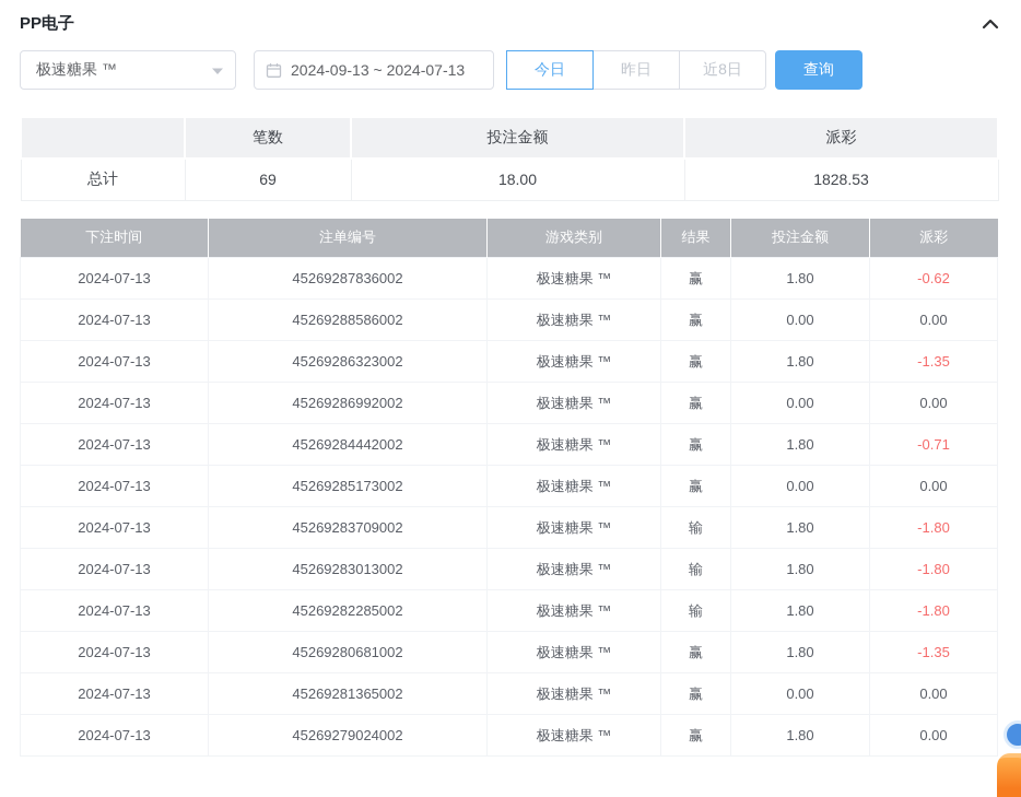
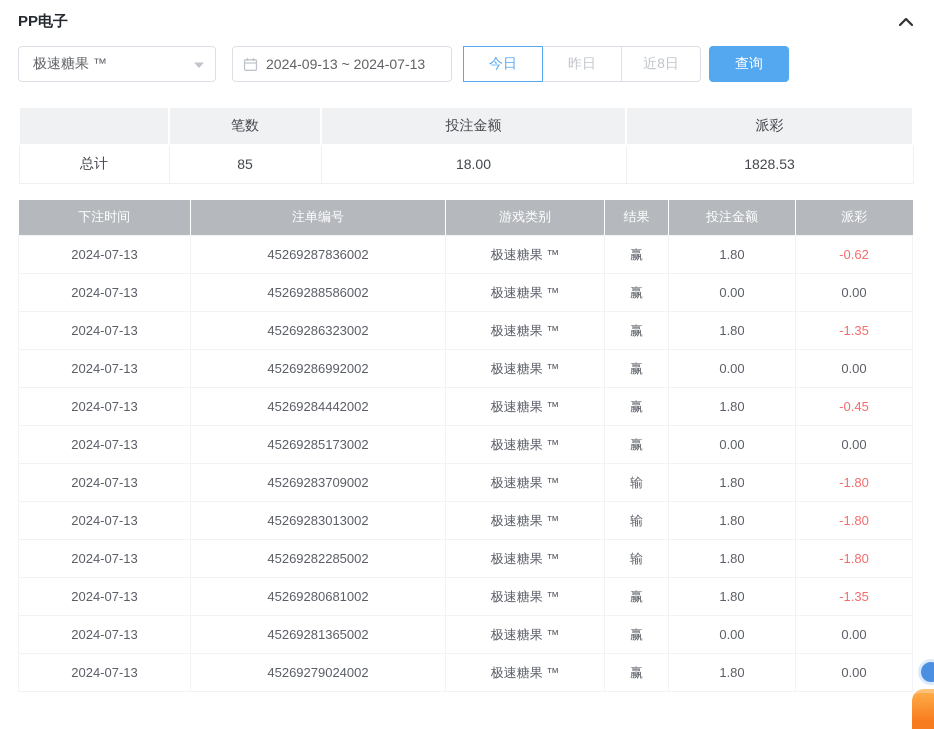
  PP电子
  极速糖果 ™
  2024-09-13 ~ 2024-07-13
  今日
  昨日
  近8日
  查询
  	笔数	投注金额	派彩
- 总计	69	18.00	1828.53
+ 总计	85	18.00	1828.53
  下注时间	注单编号	游戏类别	结果	投注金额	派彩
  2024-07-13	45269287836002	极速糖果 ™	赢	1.80	-0.62
  2024-07-13	45269288586002	极速糖果 ™	赢	0.00	0.00
  2024-07-13	45269286323002	极速糖果 ™	赢	1.80	-1.35
  2024-07-13	45269286992002	极速糖果 ™	赢	0.00	0.00
- 2024-07-13	45269284442002	极速糖果 ™	赢	1.80	-0.71
+ 2024-07-13	45269284442002	极速糖果 ™	赢	1.80	-0.45
  2024-07-13	45269285173002	极速糖果 ™	赢	0.00	0.00
  2024-07-13	45269283709002	极速糖果 ™	输	1.80	-1.80
  2024-07-13	45269283013002	极速糖果 ™	输	1.80	-1.80
  2024-07-13	45269282285002	极速糖果 ™	输	1.80	-1.80
  2024-07-13	45269280681002	极速糖果 ™	赢	1.80	-1.35
  2024-07-13	45269281365002	极速糖果 ™	赢	0.00	0.00
  2024-07-13	45269279024002	极速糖果 ™	赢	1.80	0.00
